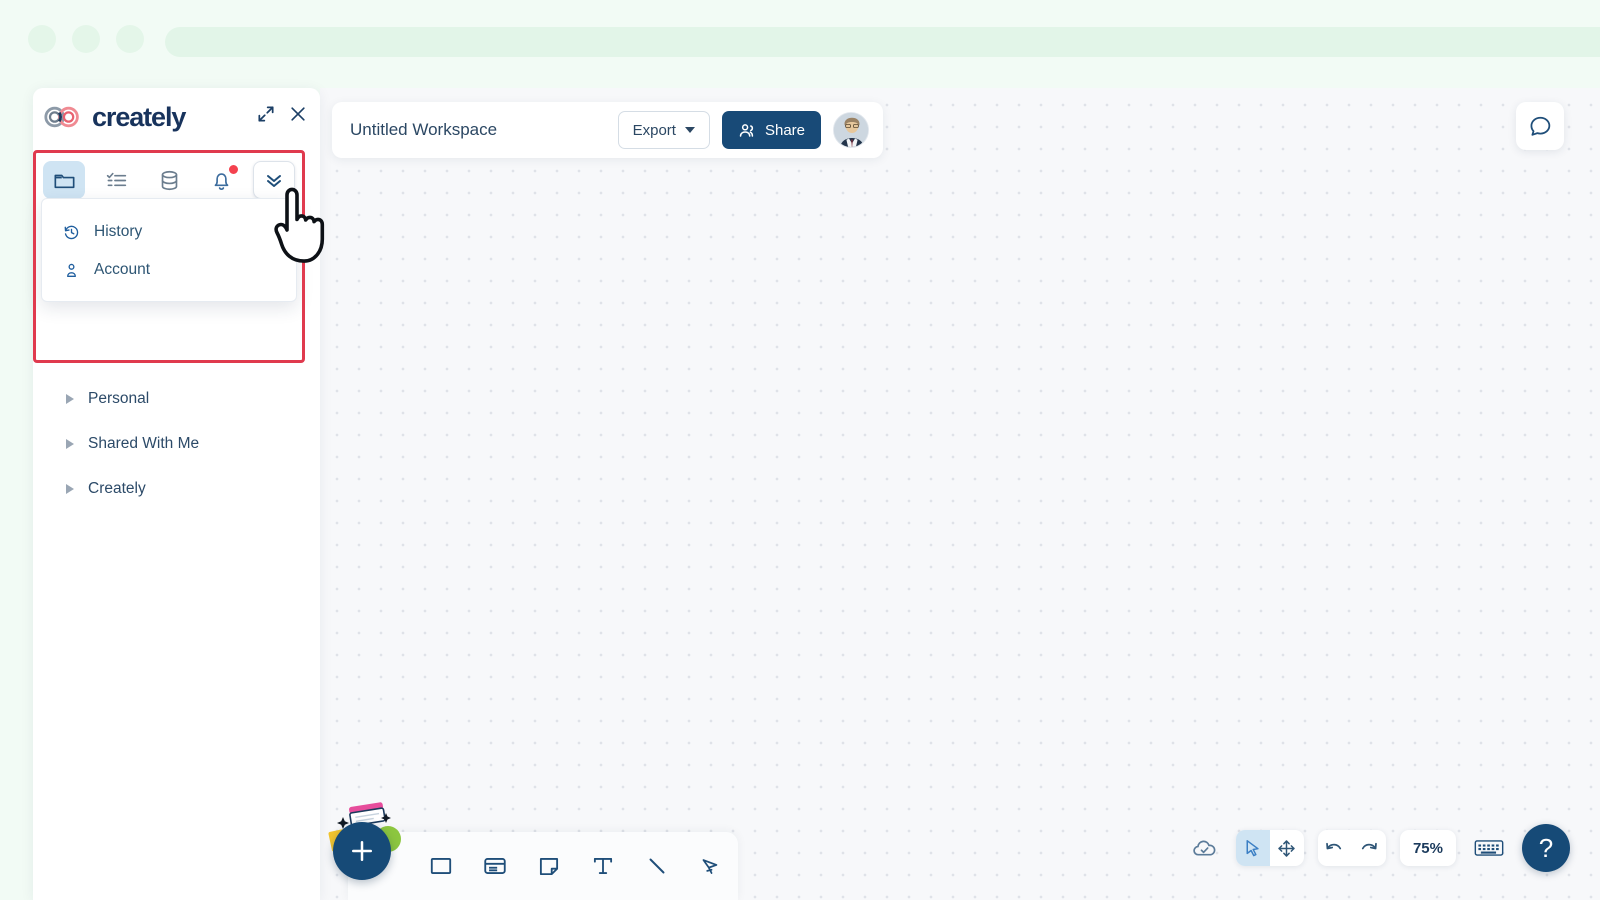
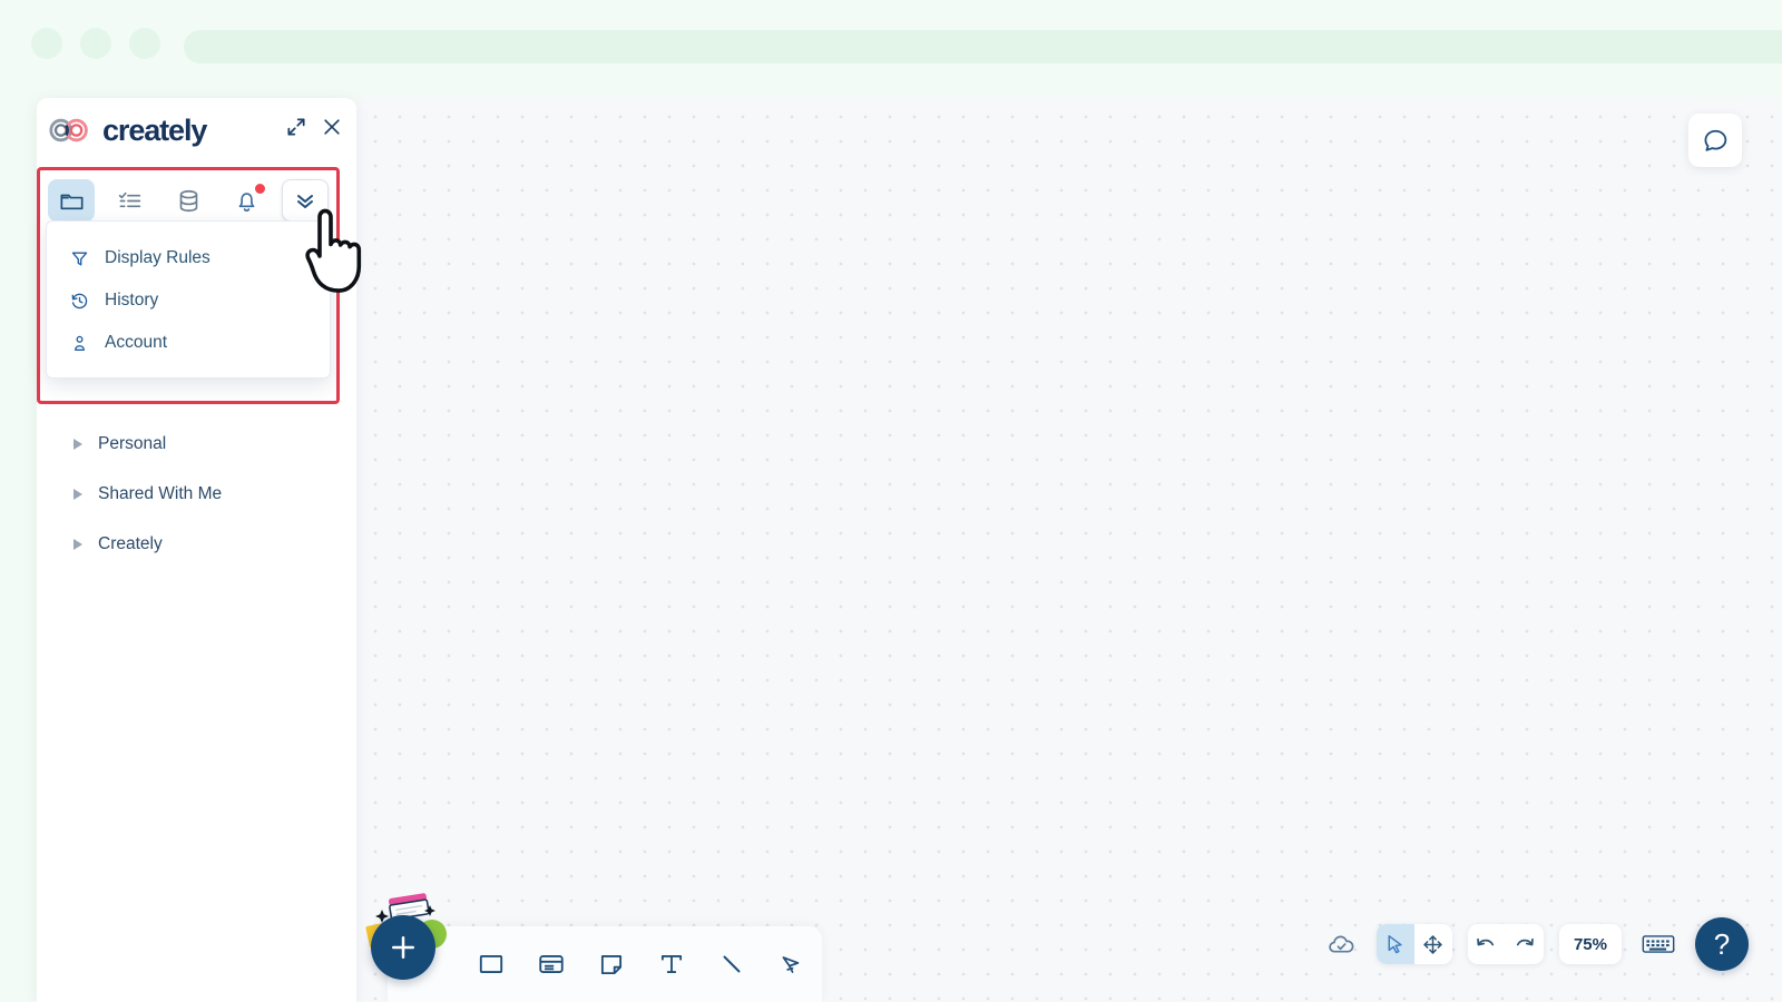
- Untitled Workspace
- Export
- Share
  75%
  ?
  creately
+ Display Rules
  History
  Account
  Personal
  Shared With Me
  Creately
